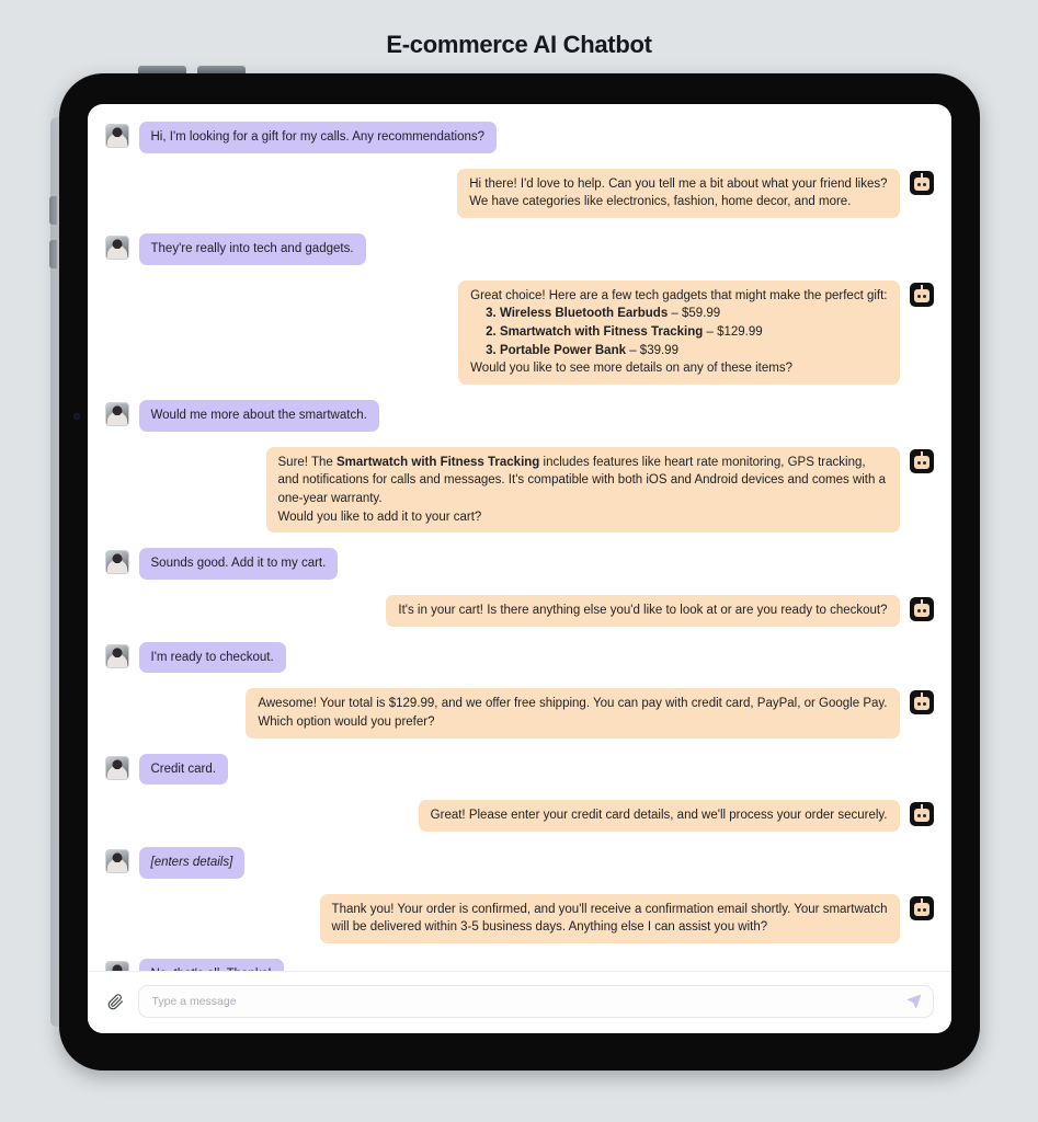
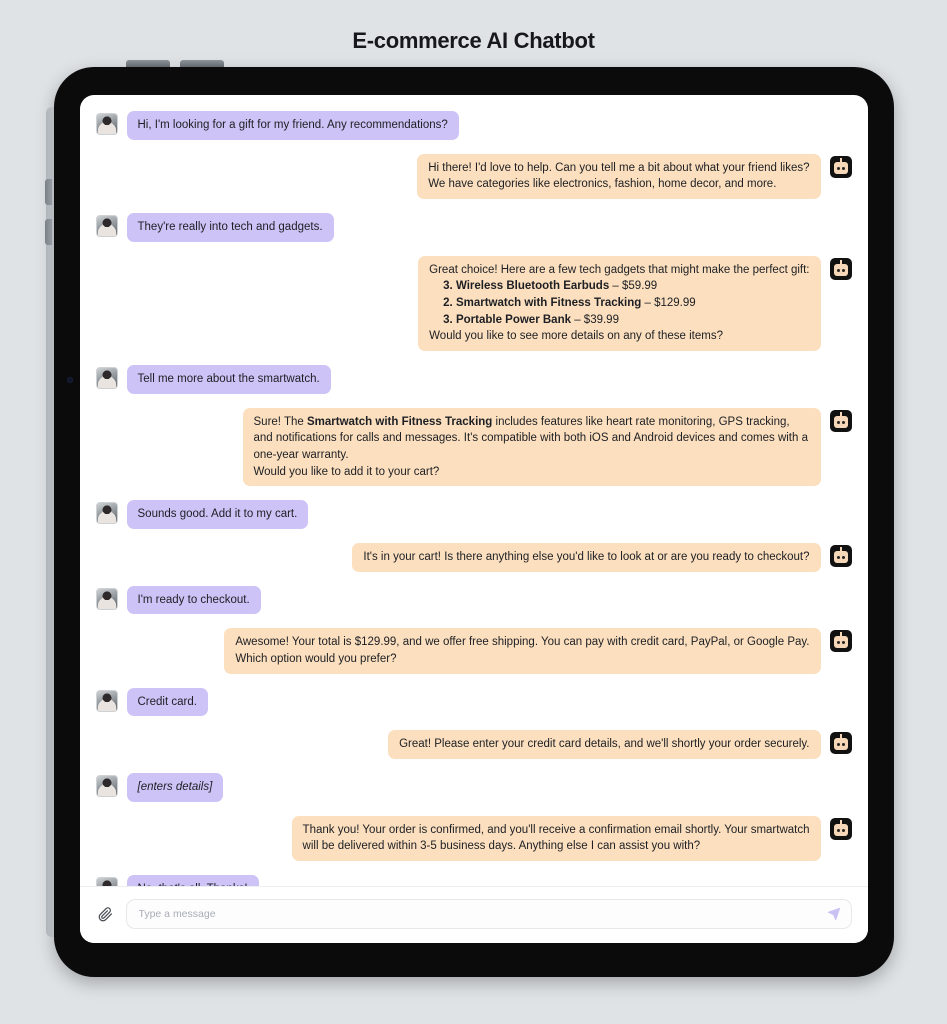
  E-commerce AI Chatbot
- Hi, I'm looking for a gift for my calls. Any recommendations?
+ Hi, I'm looking for a gift for my friend. Any recommendations?
  Hi there! I'd love to help. Can you tell me a bit about what your friend likes?
  We have categories like electronics, fashion, home decor, and more.
  They're really into tech and gadgets.
  Great choice! Here are a few tech gadgets that might make the perfect gift:
  3. Wireless Bluetooth Earbuds – $59.99
  2. Smartwatch with Fitness Tracking – $129.99
  3. Portable Power Bank – $39.99
  Would you like to see more details on any of these items?
- Would me more about the smartwatch.
+ Tell me more about the smartwatch.
  Sure! The Smartwatch with Fitness Tracking includes features like heart rate monitoring, GPS tracking, and notifications for calls and messages. It's compatible with both iOS and Android devices and comes with a one-year warranty.
  Would you like to add it to your cart?
  Sounds good. Add it to my cart.
  It's in your cart! Is there anything else you'd like to look at or are you ready to checkout?
  I'm ready to checkout.
  Awesome! Your total is $129.99, and we offer free shipping. You can pay with credit card, PayPal, or Google Pay.
  Which option would you prefer?
  Credit card.
- Great! Please enter your credit card details, and we'll process your order securely.
+ Great! Please enter your credit card details, and we'll shortly your order securely.
  [enters details]
  Thank you! Your order is confirmed, and you'll receive a confirmation email shortly. Your smartwatch
  will be delivered within 3-5 business days. Anything else I can assist you with?
  Type a message
